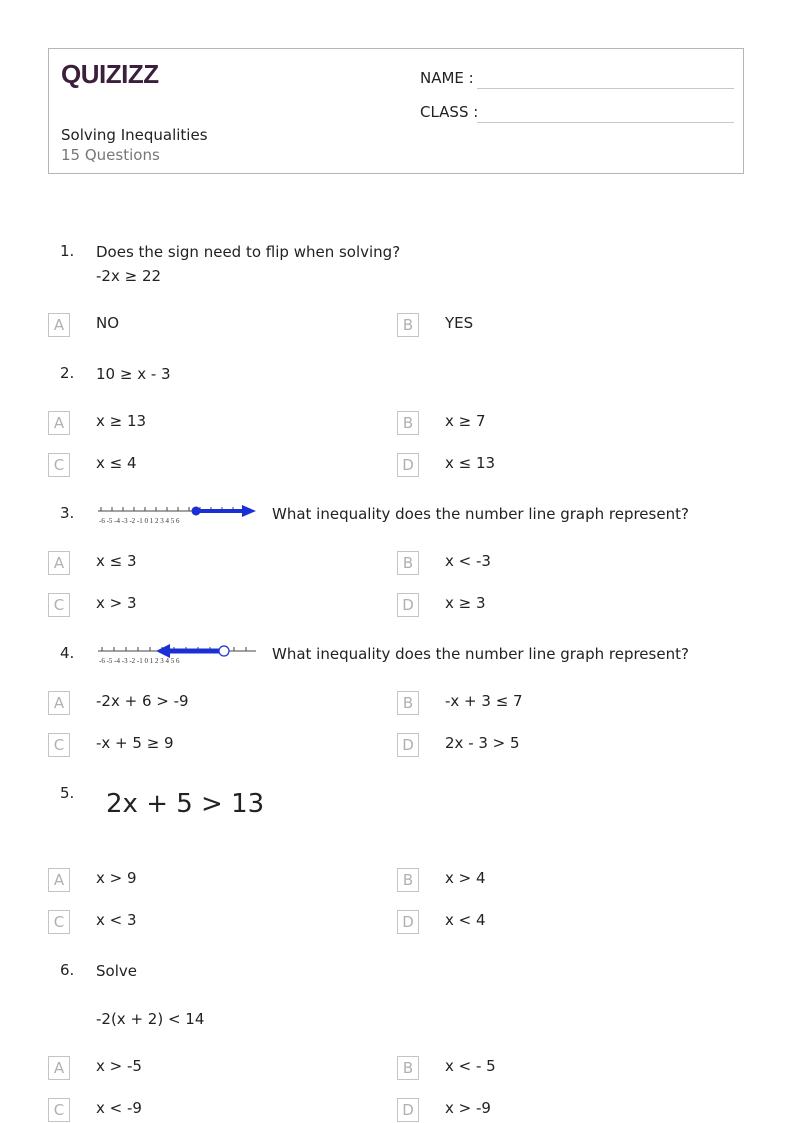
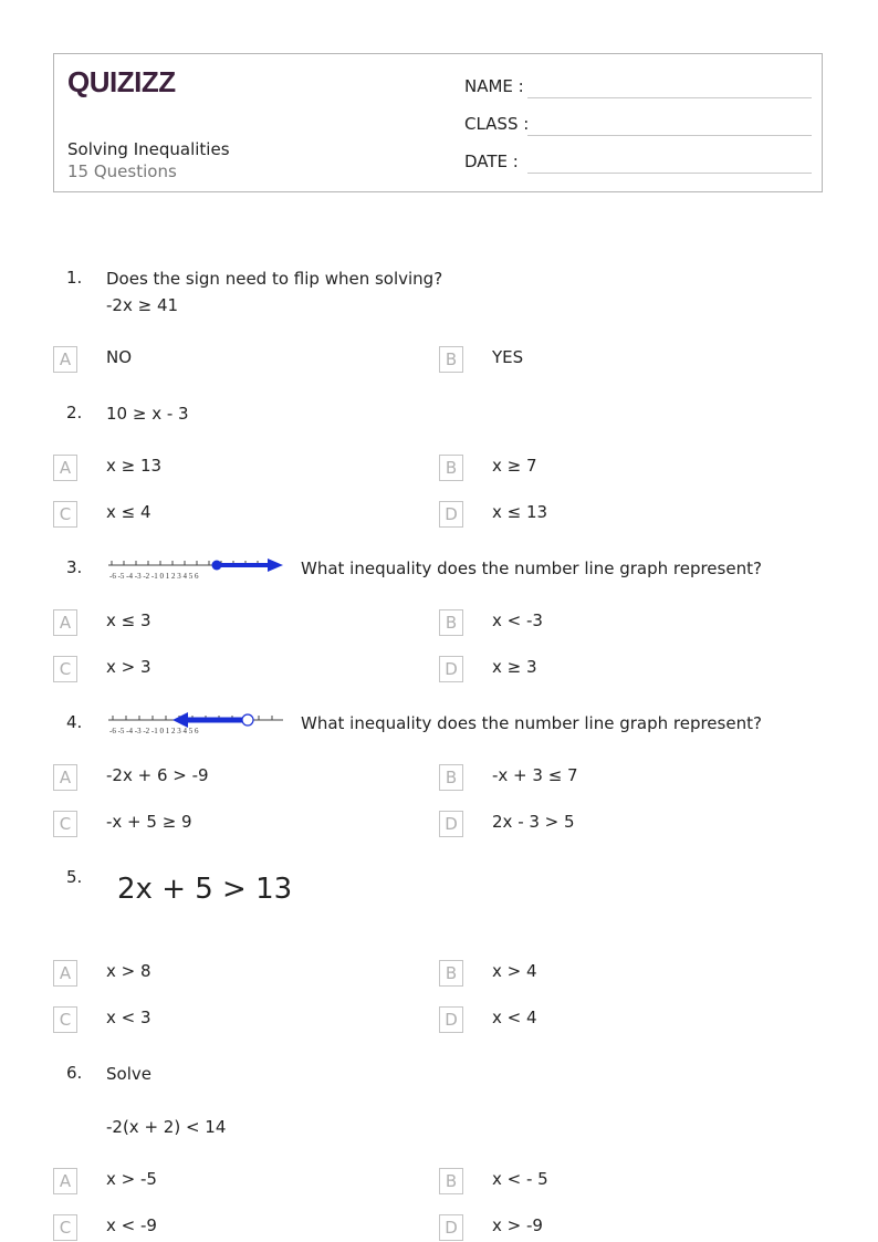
  QUIZIZZ
  Solving Inequalities
  15 Questions
  NAME :
  CLASS :
+ DATE :
  1.
  Does the sign need to flip when solving?
- -2x ≥ 22
+ -2x ≥ 41
  A
  NO
  B
  YES
  2.
  10 ≥ x - 3
  A
  x ≥ 13
  B
  x ≥ 7
  C
  x ≤ 4
  D
  x ≤ 13
  3.
  -6 -5 -4 -3 -2 -1 0 1 2 3 4 5 6
  What inequality does the number line graph represent?
  A
  x ≤ 3
  B
  x < -3
  C
  x > 3
  D
  x ≥ 3
  4.
  -6 -5 -4 -3 -2 -1 0 1 2 3 4 5 6
  What inequality does the number line graph represent?
  A
  -2x + 6 > -9
  B
  -x + 3 ≤ 7
  C
  -x + 5 ≥ 9
  D
  2x - 3 > 5
  5.
  2x + 5 > 13
  A
- x > 9
+ x > 8
  B
  x > 4
  C
  x < 3
  D
  x < 4
  6.
  Solve
  -2(x + 2) < 14
  A
  x > -5
  B
  x < - 5
  C
  x < -9
  D
  x > -9
